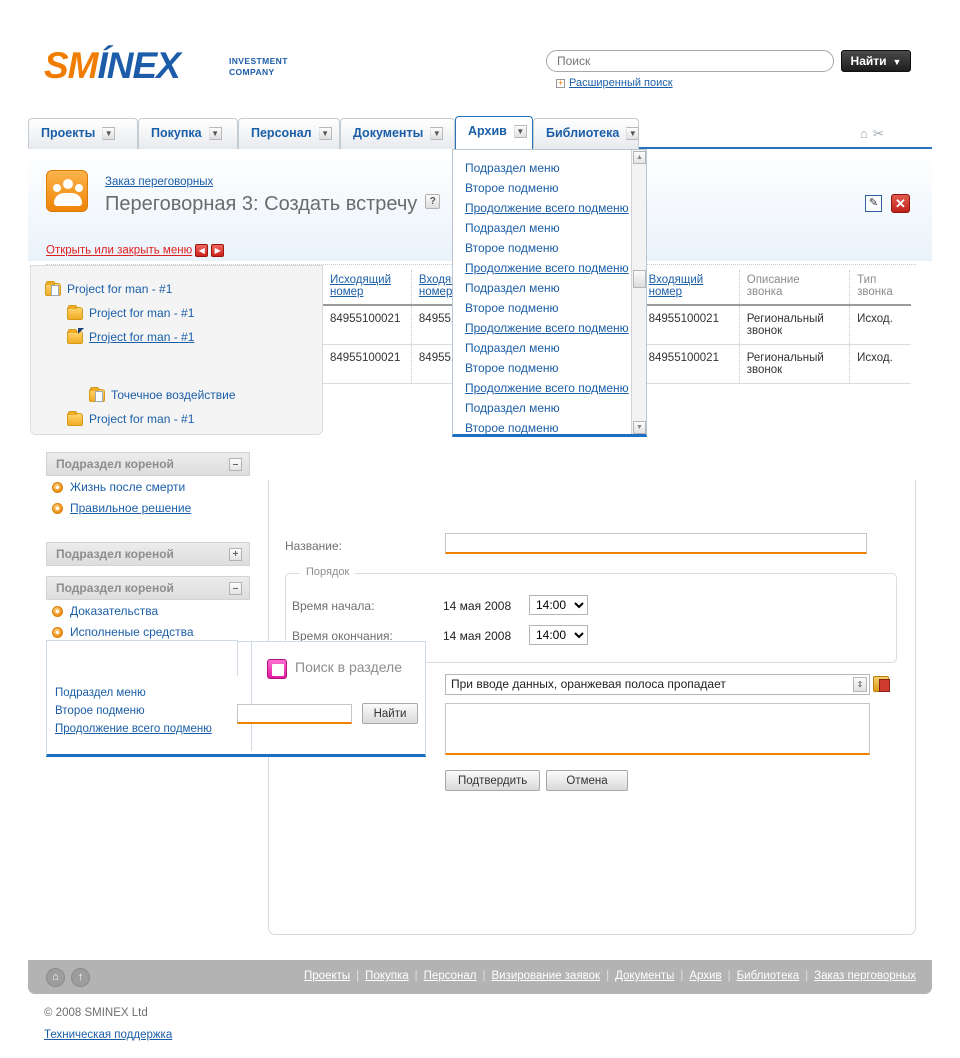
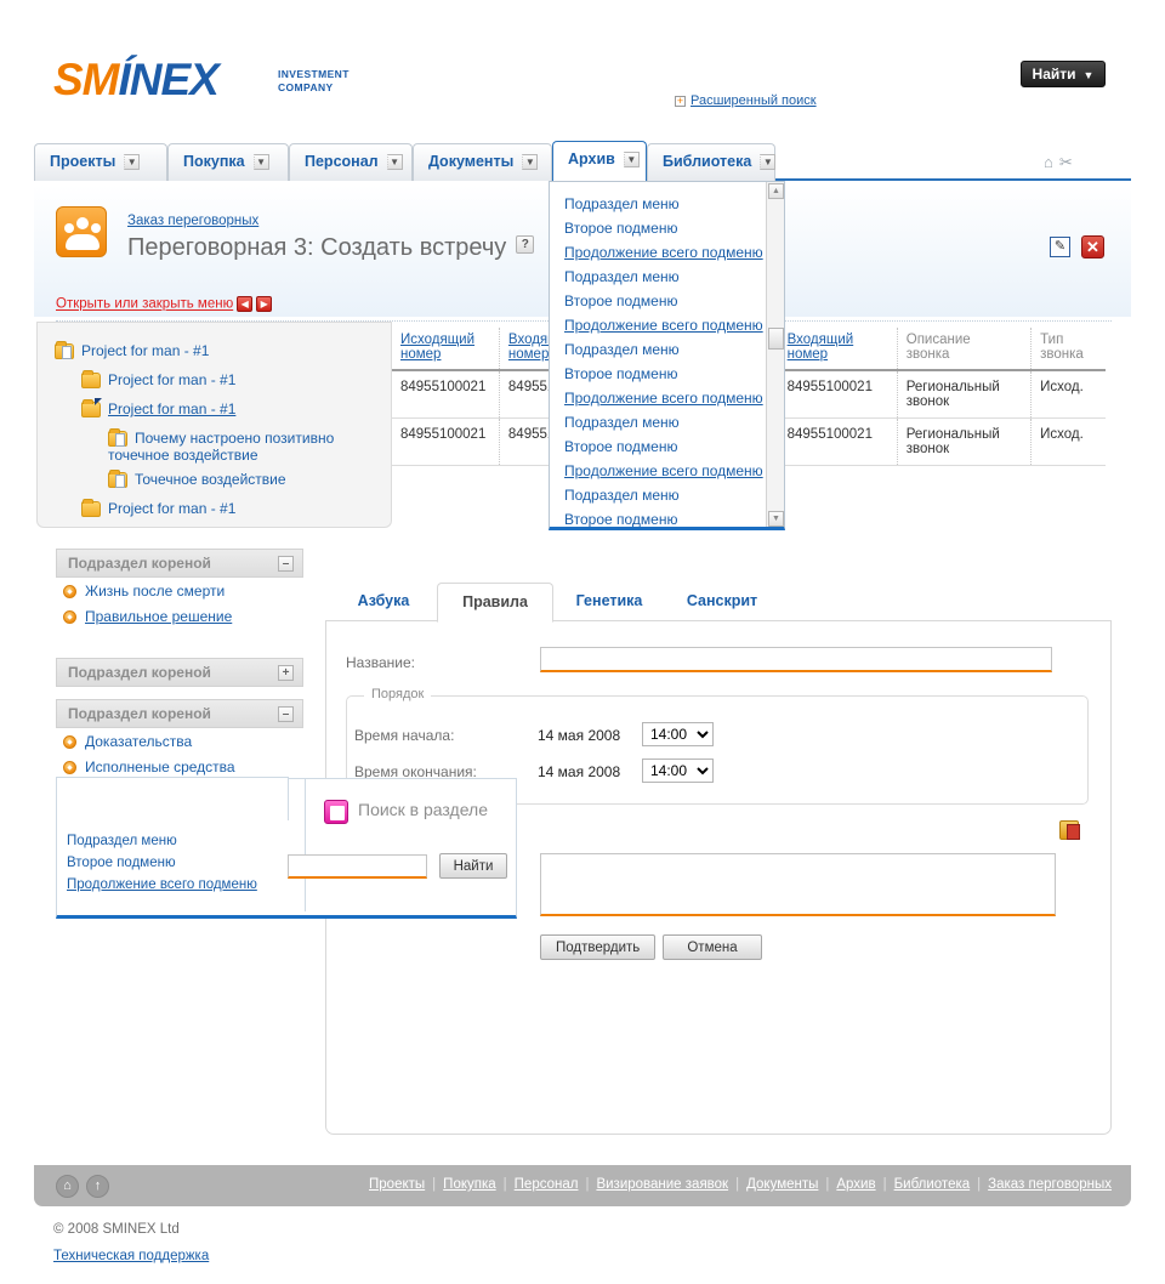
  SMÍNEX
  INVESTMENT
  COMPANY
- Поиск
  Найти ▼
  + Расширенный поиск
  ⌂✂
  Проекты ▼
  Покупка ▼
  Персонал ▼
  Документы ▼
  Архив ▼
  Библиотека ▼
  Заказ переговорных
  Переговорная 3: Создать встречу ?
  ✎
  ✕
  Открыть или закрыть меню ◀ ▶
  Project for man - #1
  Project for man - #1
  Project for man - #1
+ Почему настроено позитивно точечное воздействие
  Точечное воздействие
  Project for man - #1
  84955100021	84955			84955100021	Региональный звонок	Исход.
  84955100021	84955			84955100021	Региональный звонок	Исход.
  Подраздел меню
  Второе подменю
  Продолжение всего подменю
  Подраздел меню
  Второе подменю
  Продолжение всего подменю
  Подраздел меню
  Второе подменю
  Продолжение всего подменю
  Подраздел меню
  Второе подменю
  Продолжение всего подменю
  Подраздел меню
  Второе подменю
  Подраздел кореной
  –
  Жизнь после смерти
  Правильное решение
  Подраздел кореной
  +
  Подраздел кореной
  –
  Доказательства
  Исполненые средства
  Подраздел меню
  Второе подменю
  Продолжение всего подменю
  Поиск в разделе
  Найти
+ Азбука
+ Правила
+ Генетика
+ Санскрит
  Название:
  Порядок
  Время начала:
  14 мая 2008
  14:00
  Время окончания:
  14 мая 2008
  14:00
- При вводе данных, оранжевая полоса пропадает
- ⇕
  Подтвердить
  Отмена
  ⌂
  ↑
  Проекты | Покупка | Персонал Визирование заявок | Документы | Архив | Библиотека | Заказ перговорных
  © 2008 SMINEX Ltd
  Техническая поддержка
